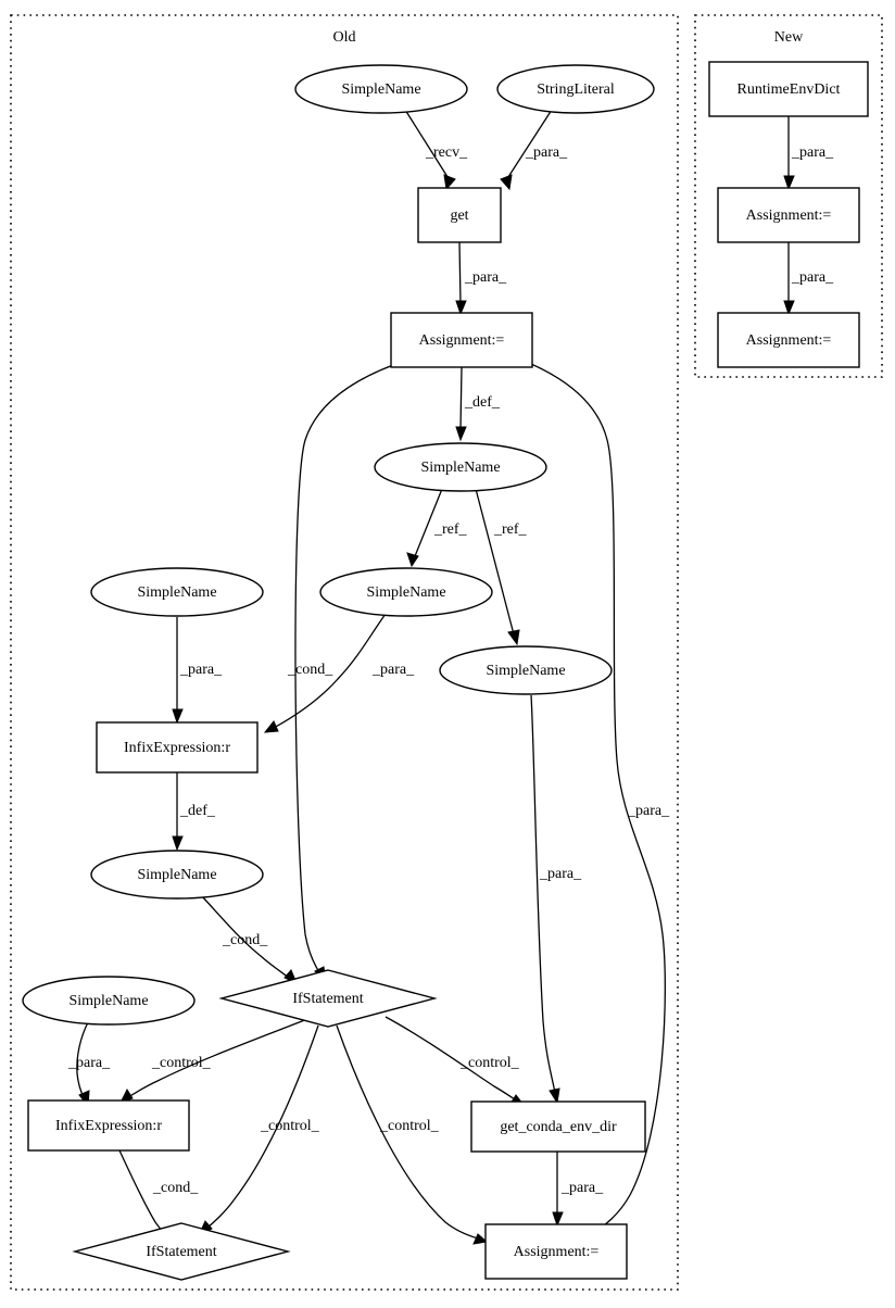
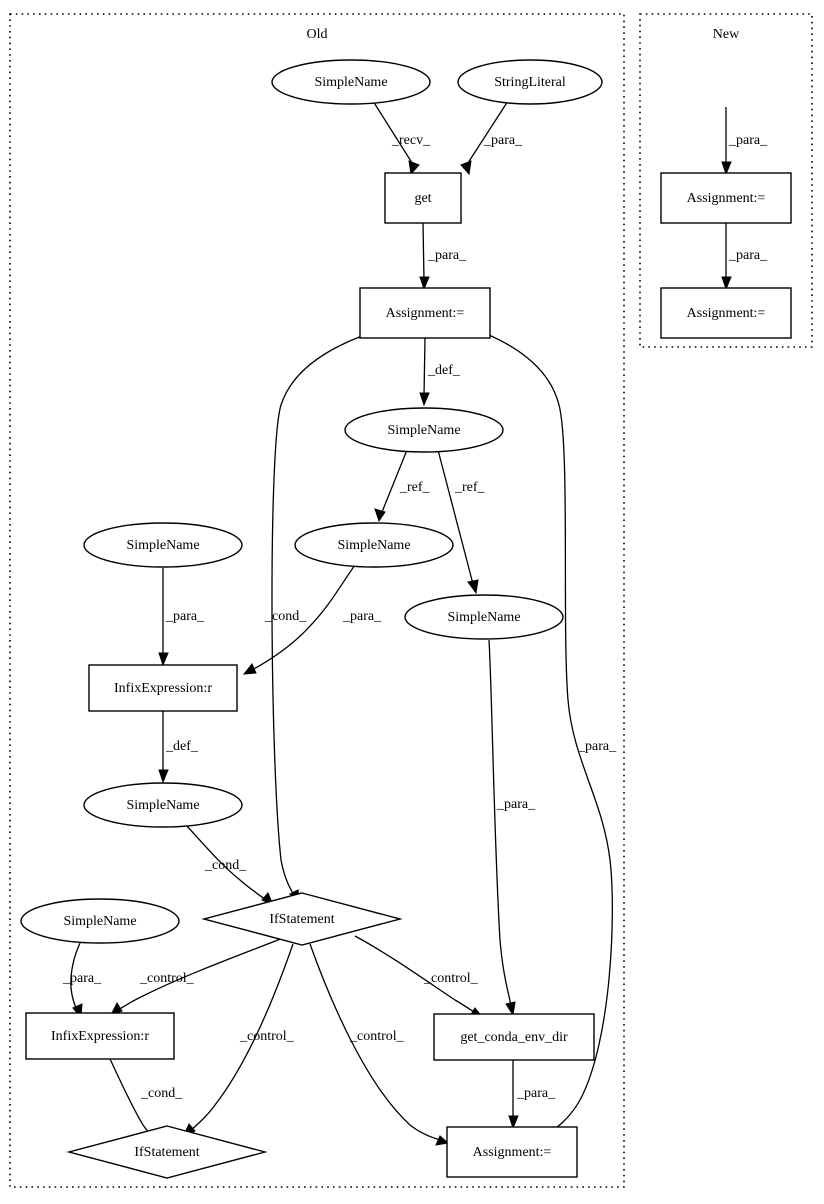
  Old
  New
  _recv_
  _para_
  _para_
  _def_
  _cond_
  _para_
  _ref_
  _ref_
  _para_
  _para_
  _para_
  _def_
  _cond_
  _para_
  _control_
  _control_
  _control_
  _control_
  _cond_
  _para_
  _para_
  _para_
  SimpleName
  StringLiteral
  get
  Assignment:=
  SimpleName
  SimpleName
  SimpleName
  SimpleName
  InfixExpression:r
  SimpleName
  IfStatement
  SimpleName
  InfixExpression:r
  IfStatement
  get_conda_env_dir
  Assignment:=
- RuntimeEnvDict
  Assignment:=
  Assignment:=
